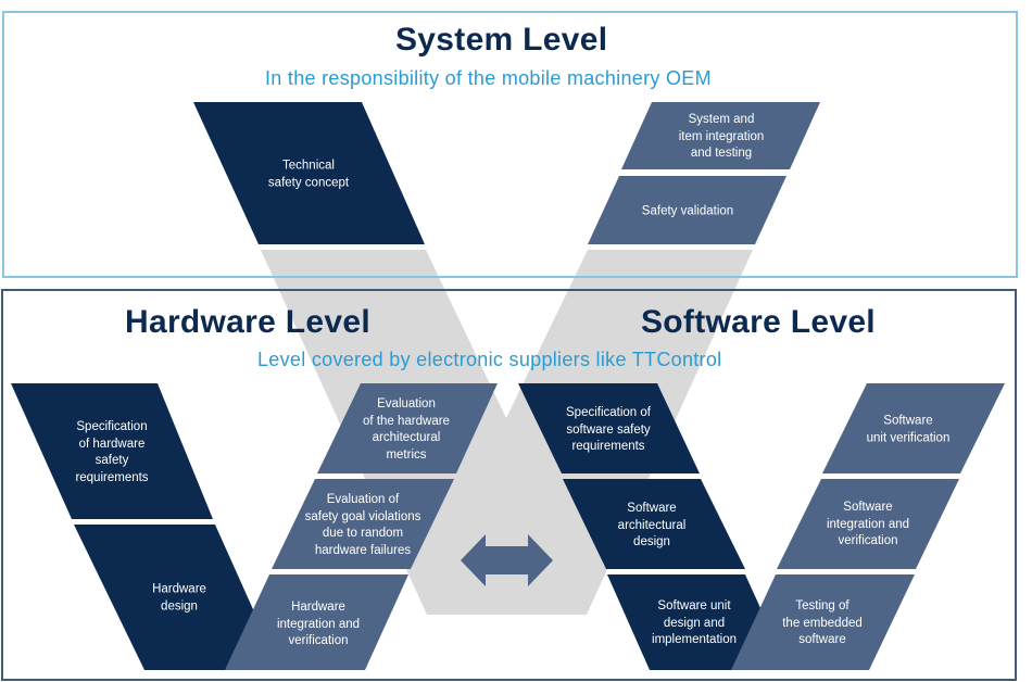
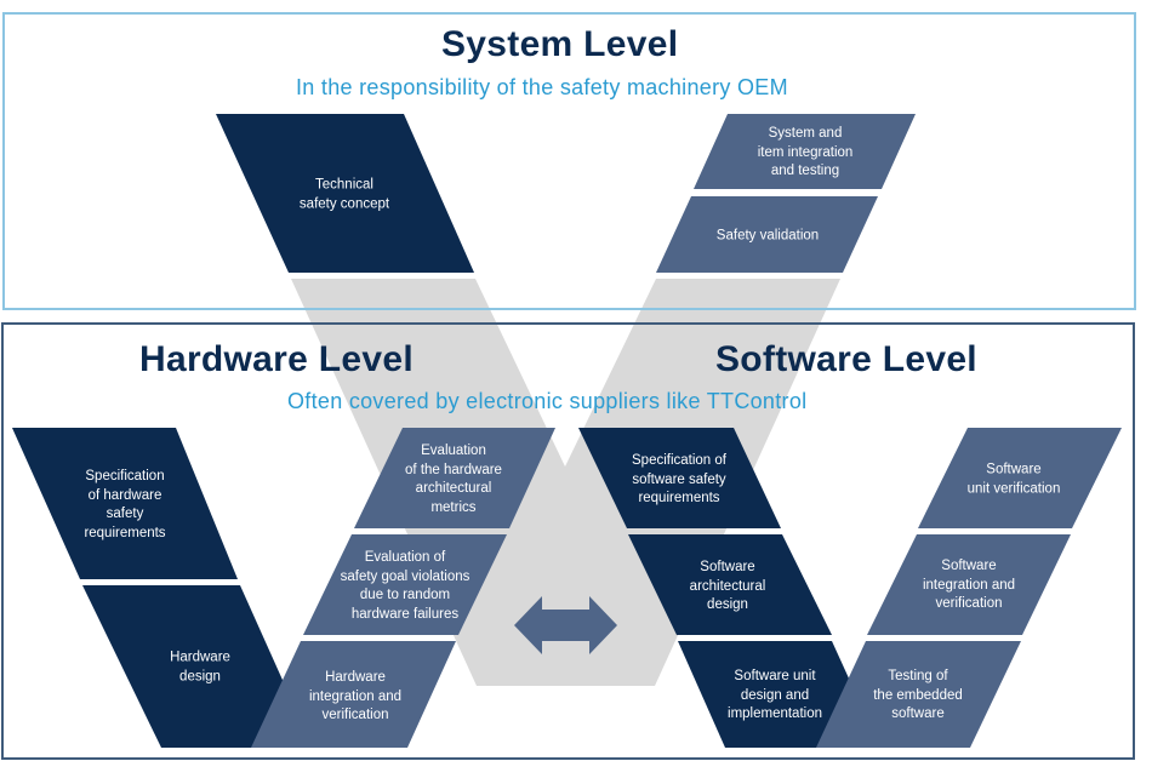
  System Level
- In the responsibility of the mobile machinery OEM
+ In the responsibility of the safety machinery OEM
  Hardware Level
  Software Level
- Level covered by electronic suppliers like TTControl
+ Often covered by electronic suppliers like TTControl
  Technical
  safety concept
  System and
  item integration
  and testing
  Safety validation
  Specification
  of hardware
  safety
  requirements
  Hardware
  design
  Evaluation
  of the hardware
  architectural
  metrics
  Evaluation of
  safety goal violations
  due to random
  hardware failures
  Hardware
  integration and
  verification
  Specification of
  software safety
  requirements
  Software
  architectural
  design
  Software unit
  design and
  implementation
  Software
  unit verification
  Software
  integration and
  verification
  Testing of
  the embedded
  software
